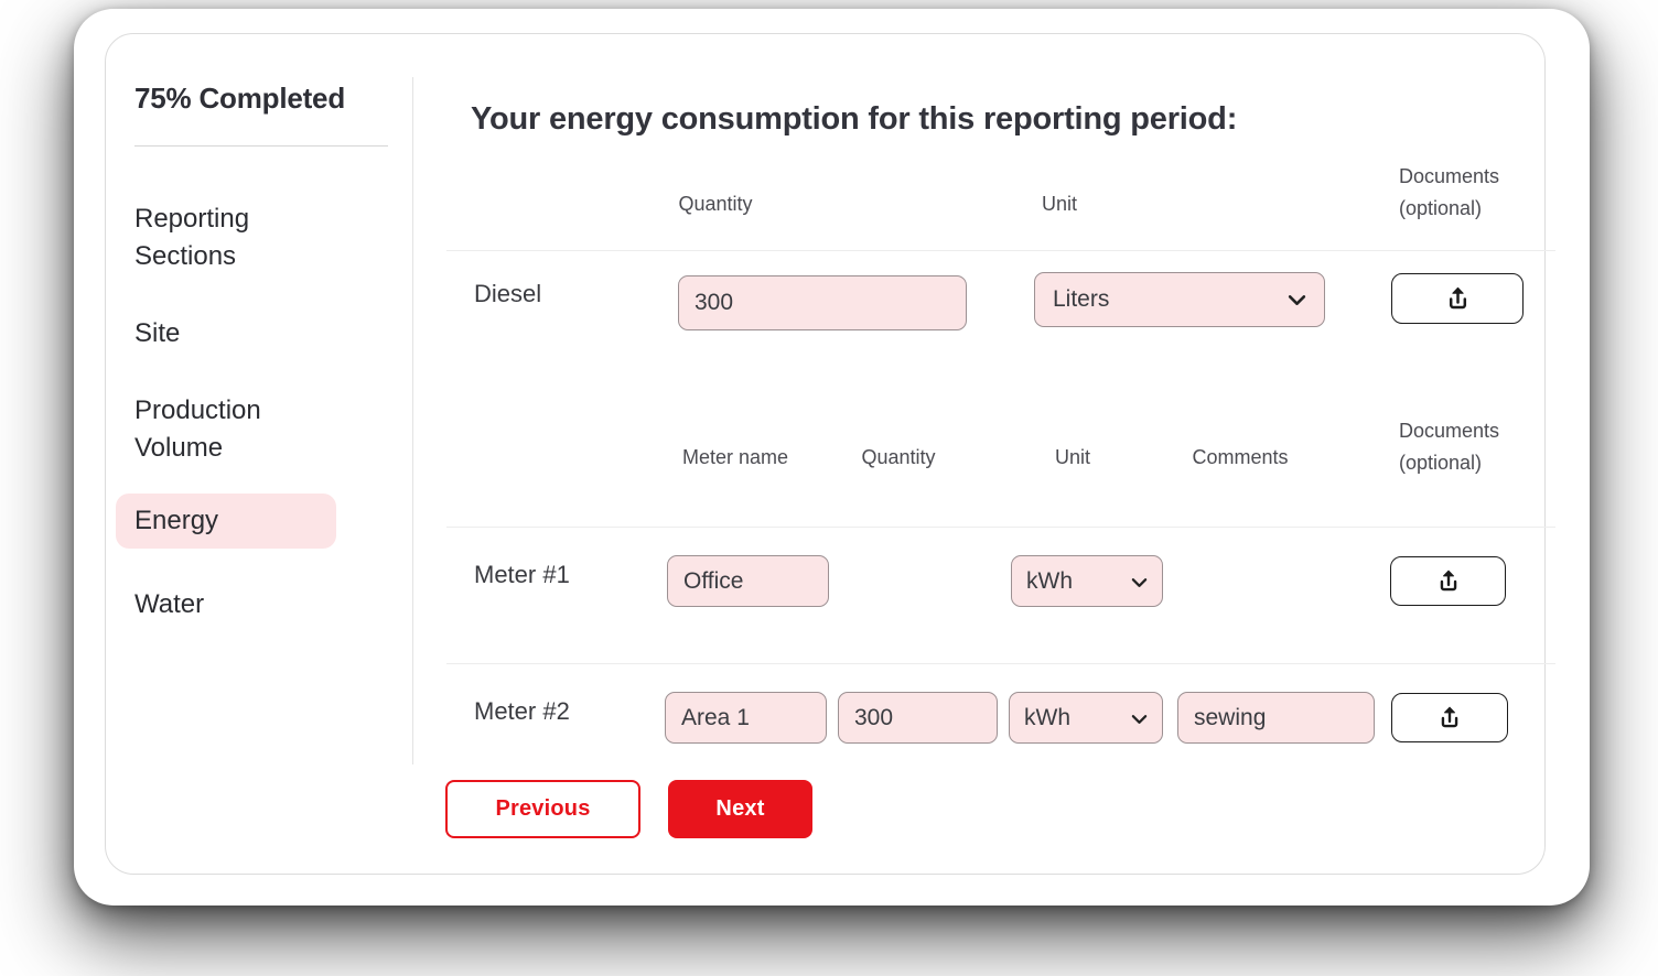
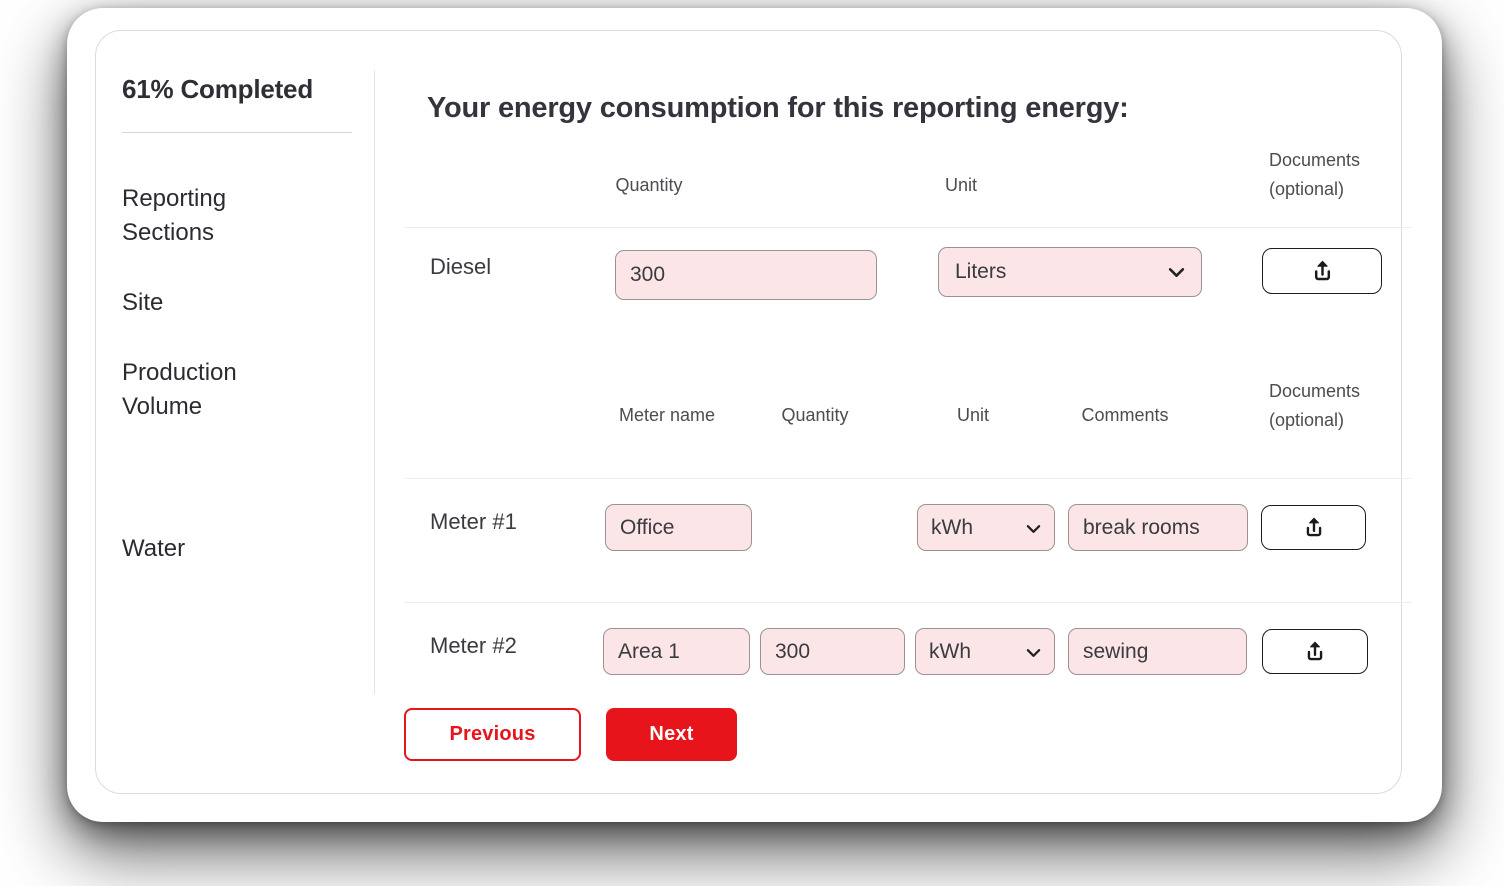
- 75% Completed
+ 61% Completed
  Reporting Sections
  Site
  Production Volume
- Energy
  Water
- Your energy consumption for this reporting period:
+ Your energy consumption for this reporting energy:
  Quantity
  Unit
  Documents
  (optional)
  Diesel
  300
  Liters
  Meter name
  Quantity
  Unit
  Comments
  Documents
  (optional)
  Meter #1
  Office
  kWh
+ break rooms
  Meter #2
  Area 1
  300
  kWh
  sewing
  Previous
  Next
